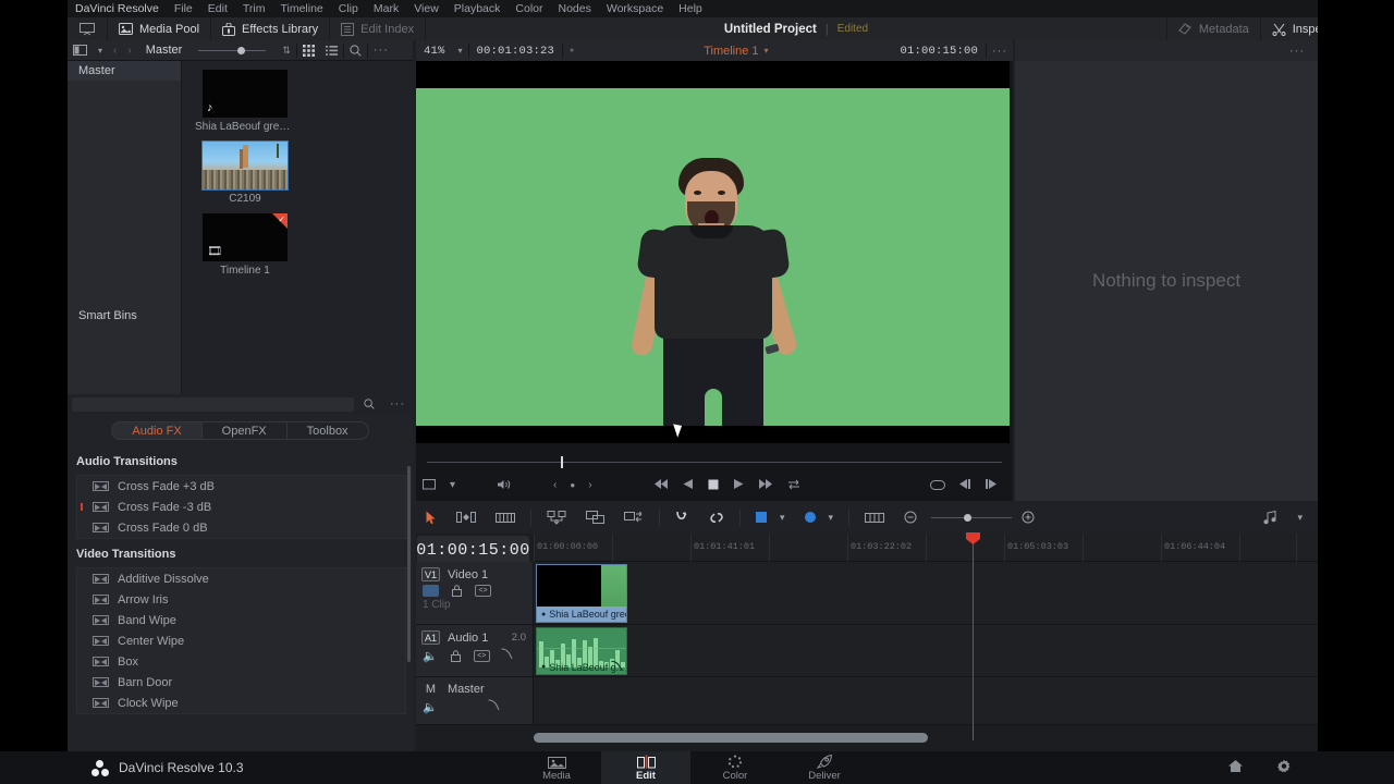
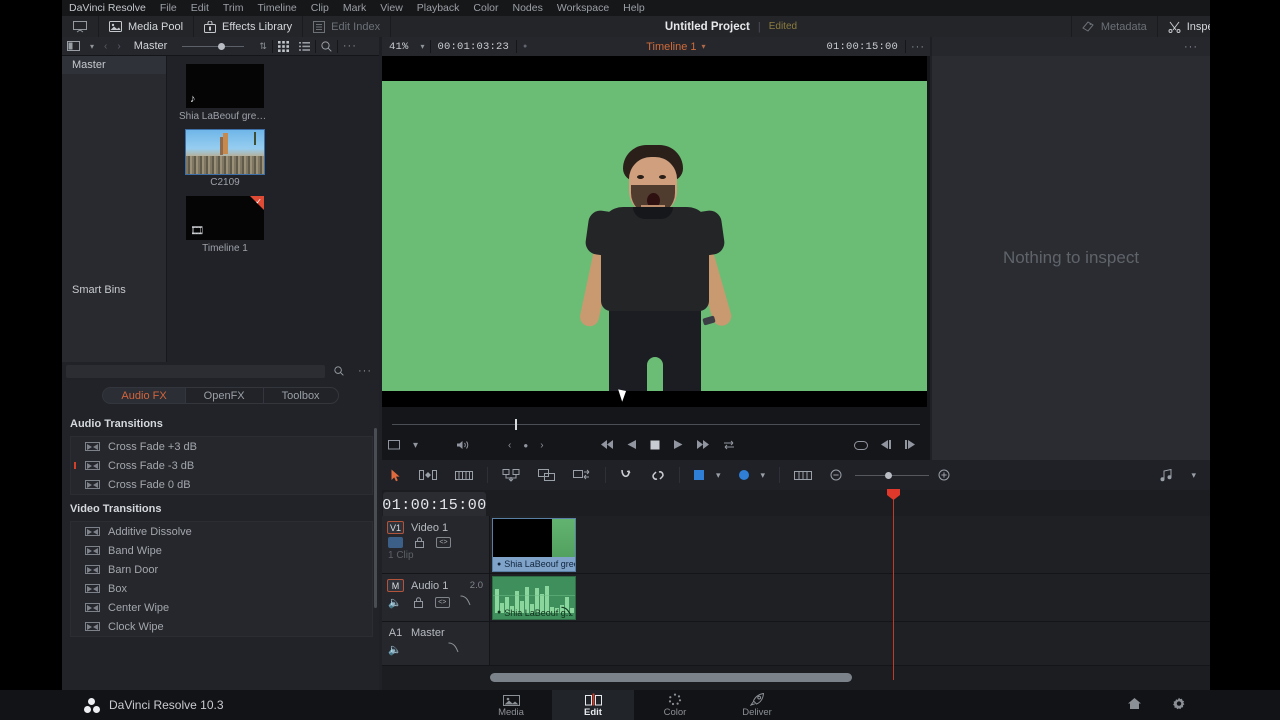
  DaVinci Resolve
  File
  Edit
  Trim
  Timeline
  Clip
  Mark
  View
  Playback
  Color
  Nodes
  Workspace
  Help
  Media Pool
  Effects Library
  Edit Index
  Untitled Project
  |
  Edited
  Metadata
  ▾
  ‹
  ›
  Master
  ⇅
  ···
  41%
  ▾
  00:01:03:23
  Timeline 1
  ▾
  01:00:15:00
  ···
  ···
  Master
  Smart Bins
  ♪
  Shia LaBeouf green
  C2109
  ✓
  🎞
  Timeline 1
  ···
  Audio FX
  OpenFX
  Toolbox
  Audio Transitions
  Cross Fade +3 dB
  Cross Fade -3 dB
  Cross Fade 0 dB
  Video Transitions
  Additive Dissolve
- Arrow Iris
  Band Wipe
- Center Wipe
+ Barn Door
  Box
- Barn Door
+ Center Wipe
  Clock Wipe
  ▾
  ‹
  ●
  ›
  Nothing to inspect
  ▾
  ▾
  ▾
  01:00:15:00
- 01:00:00:00
- 01:01:41:01
- 01:03:22:02
- 01:05:03:03
- 01:06:44:04
  V1
  Video 1
  1 Clip
  Shia LaBeouf gre
- A1
+ M
  Audio 1
  2.0
  🔈
  Shia LaBeouf g..
- M
+ A1
  Master
  🔈
  DaVinci Resolve 10.3
  Media
  Edit
  Color
  Deliver
